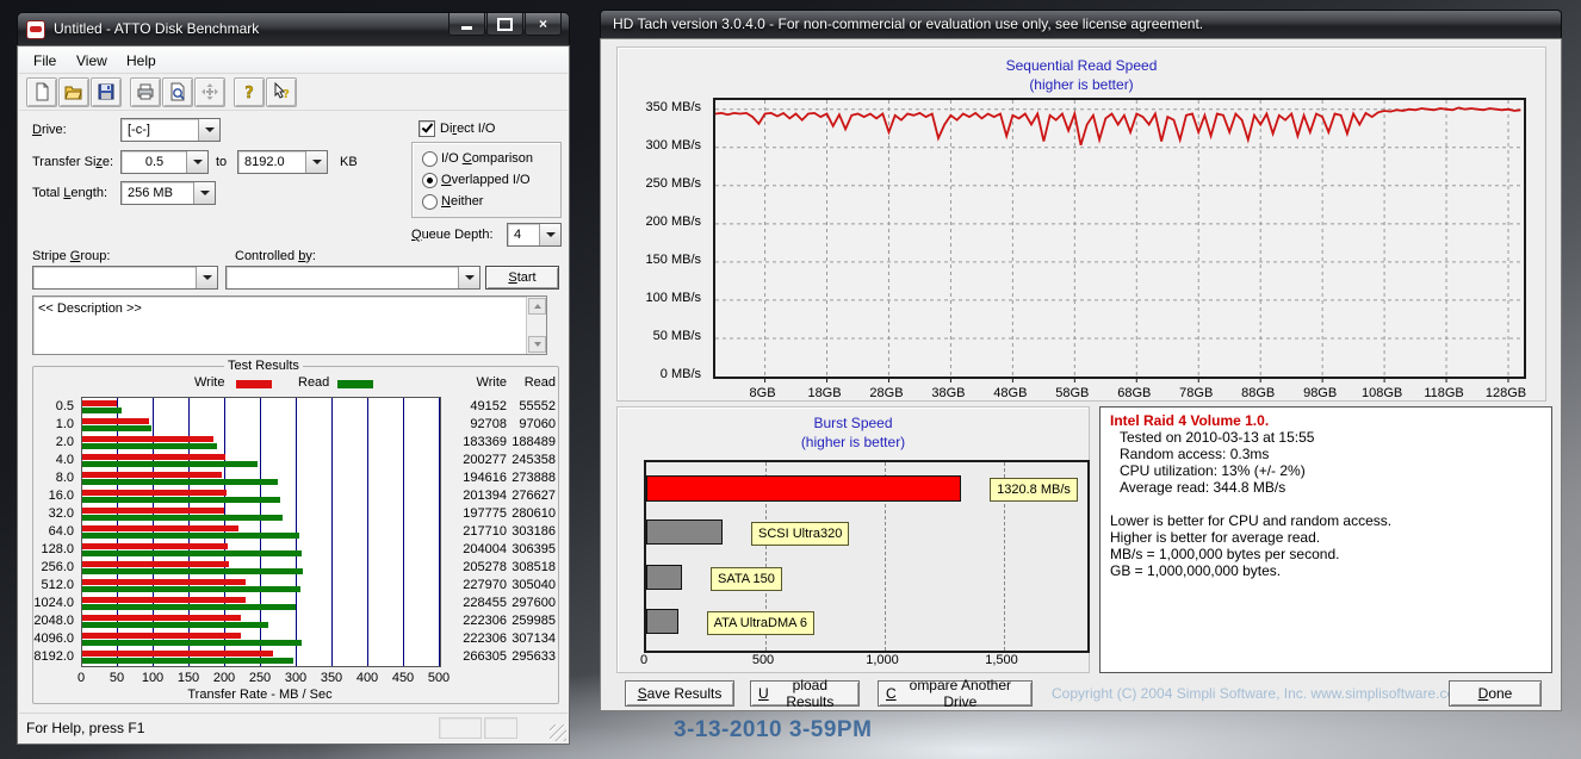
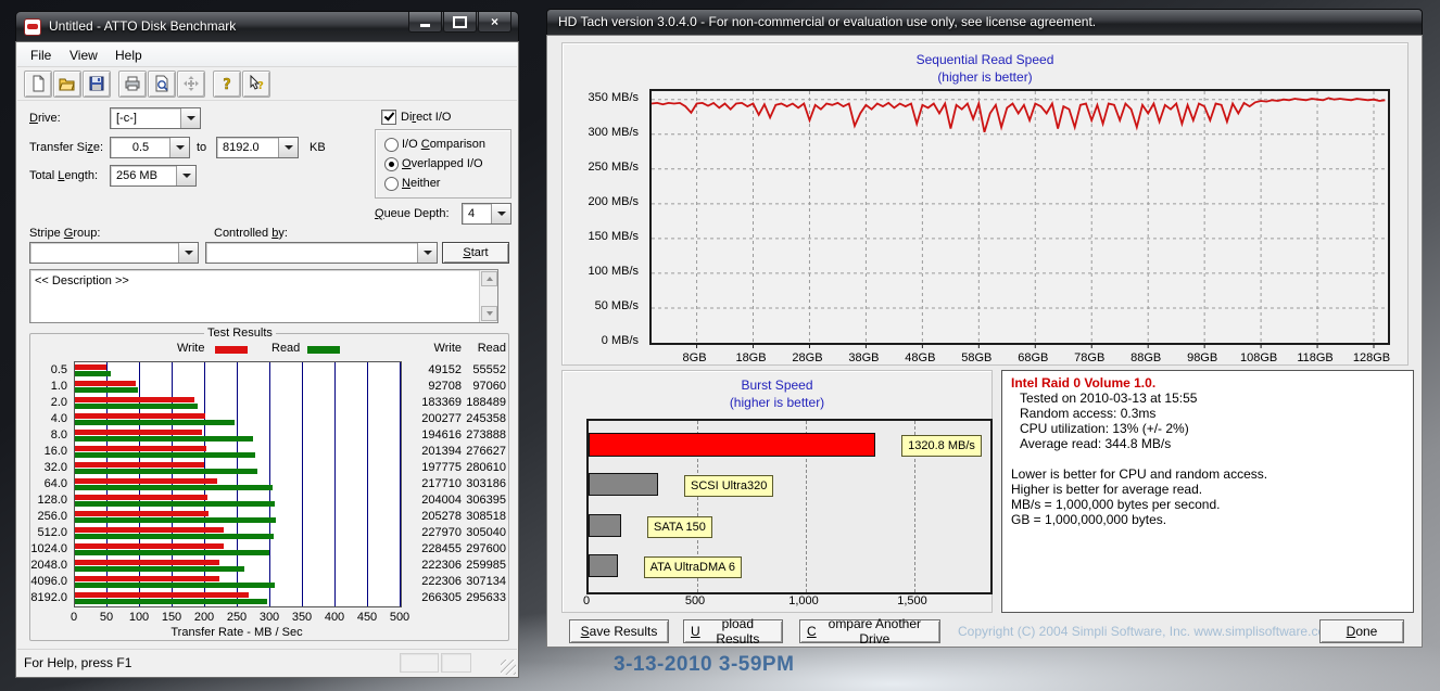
  Untitled - ATTO Disk Benchmark
  ×
  File
  View
  Help
  ?
  ?
  Drive:
  [-c-]
  Direct I/O
  Transfer Size:
  0.5
  to
  8192.0
  KB
  I/O Comparison
  Overlapped I/O
  Neither
  Total Length:
  256 MB
  Queue Depth:
  4
  Stripe Group:
  Controlled by:
  S
  tart
  << Description >>
  Test Results
  Write
  Read
  Write
  Read
  0.5
  1.0
  2.0
  4.0
  8.0
  16.0
  32.0
  64.0
  128.0
  256.0
  512.0
  1024.0
  2048.0
  4096.0
  8192.0
  49152
  92708
  183369
  200277
  194616
  201394
  197775
  217710
  204004
  205278
  227970
  228455
  222306
  222306
  266305
  55552
  97060
  188489
  245358
  273888
  276627
  280610
  303186
  306395
  308518
  305040
  297600
  259985
  307134
  295633
  0
  50
  100
  150
  200
  250
  300
  350
  400
  450
  500
  Transfer Rate - MB / Sec
  For Help, press F1
  HD Tach version 3.0.4.0 - For non-commercial or evaluation use only, see license agreement.
  Sequential Read Speed
  (higher is better)
  350 MB/s
  300 MB/s
  250 MB/s
  200 MB/s
  150 MB/s
  100 MB/s
  50 MB/s
  0 MB/s
  8GB
  18GB
  28GB
  38GB
  48GB
  58GB
  68GB
  78GB
  88GB
  98GB
  108GB
  118GB
  128GB
  Burst Speed
  (higher is better)
  1320.8 MB/s
  SCSI Ultra320
  SATA 150
  ATA UltraDMA 6
  0
  500
  1,000
  1,500
- Intel Raid 4 Volume 1.0.
+ Intel Raid 0 Volume 1.0.
  Tested on 2010-03-13 at 15:55
  Random access: 0.3ms
  CPU utilization: 13% (+/- 2%)
  Average read: 344.8 MB/s
  Lower is better for CPU and random access.
  Higher is better for average read.
  MB/s = 1,000,000 bytes per second.
  GB = 1,000,000,000 bytes.
  S
  ave Results
  U
  pload Results
  C
  ompare Another Drive
  Copyright (C) 2004 Simpli Software, Inc. www.simplisoftware.c
  D
  one
  3-13-2010 3-59PM
